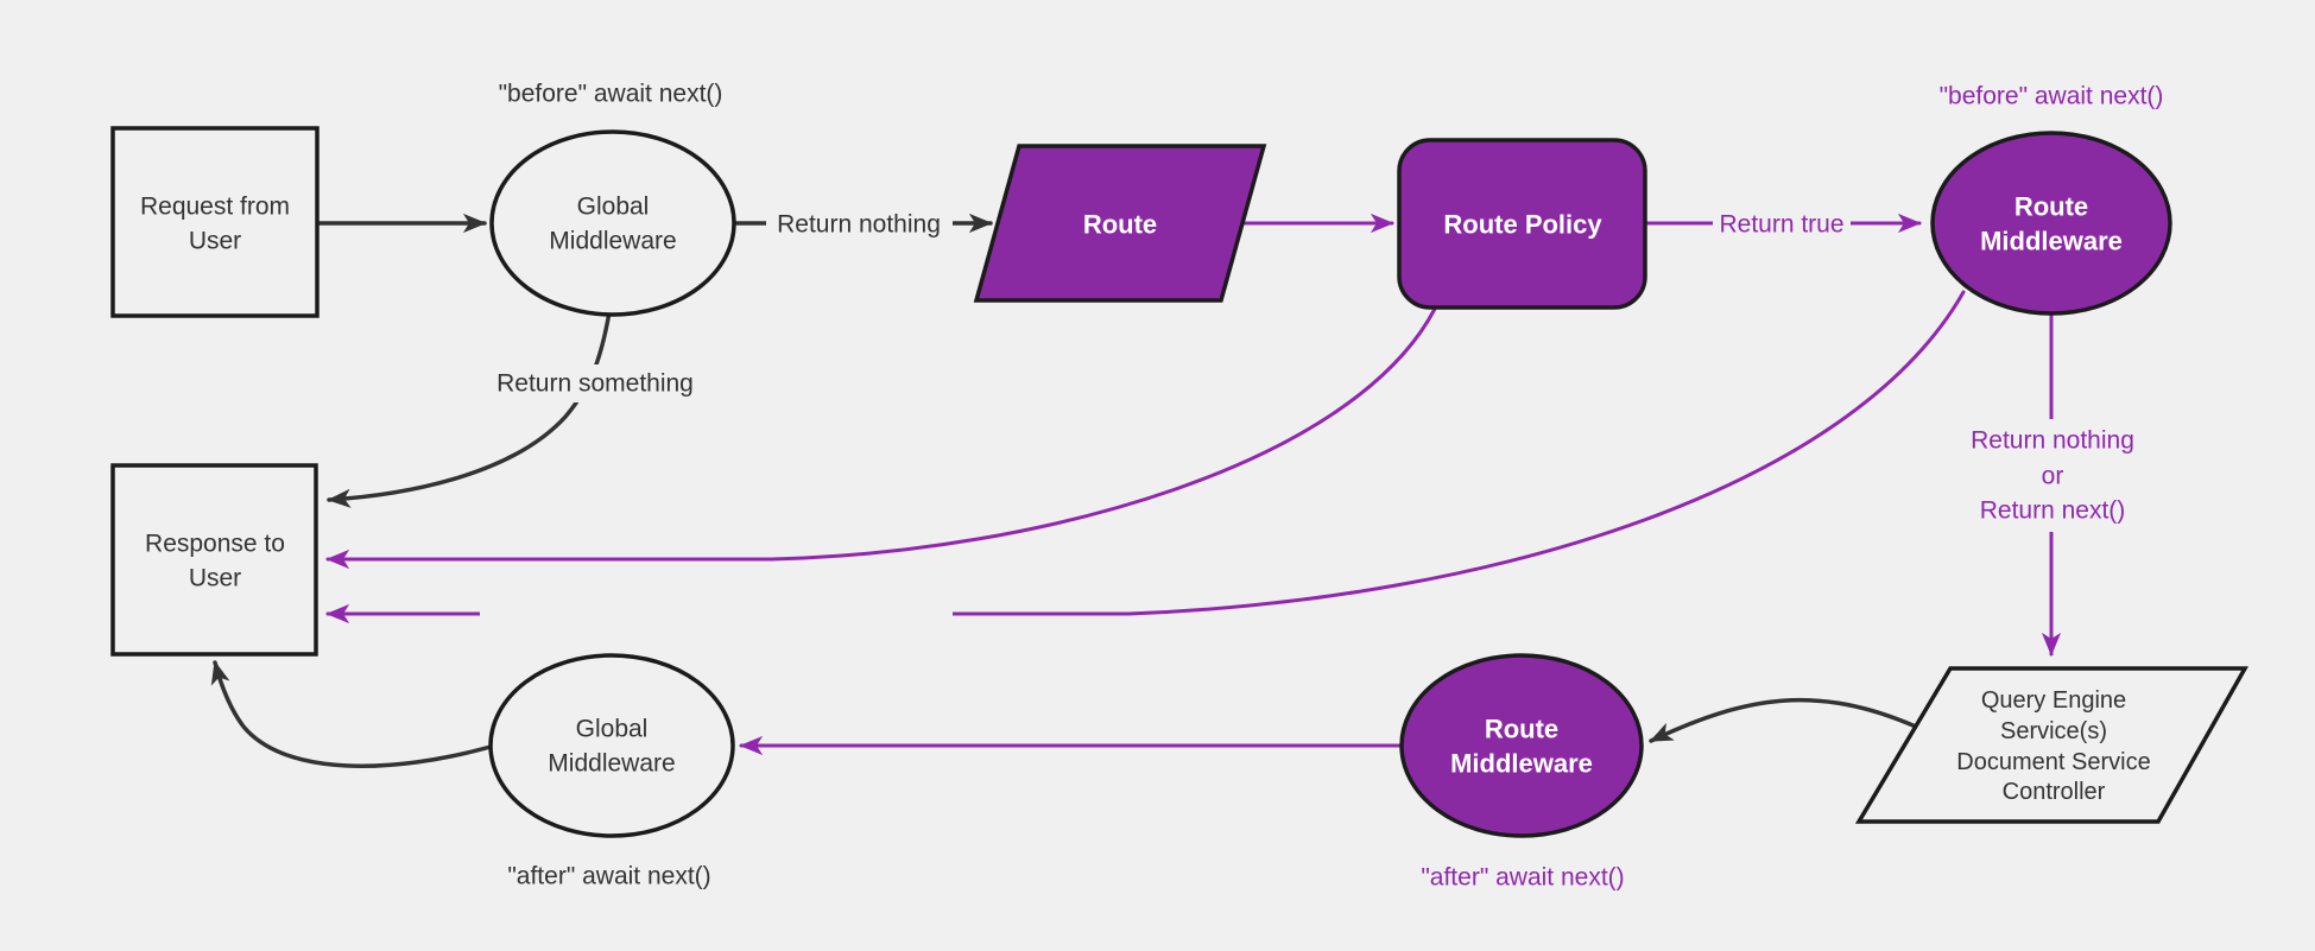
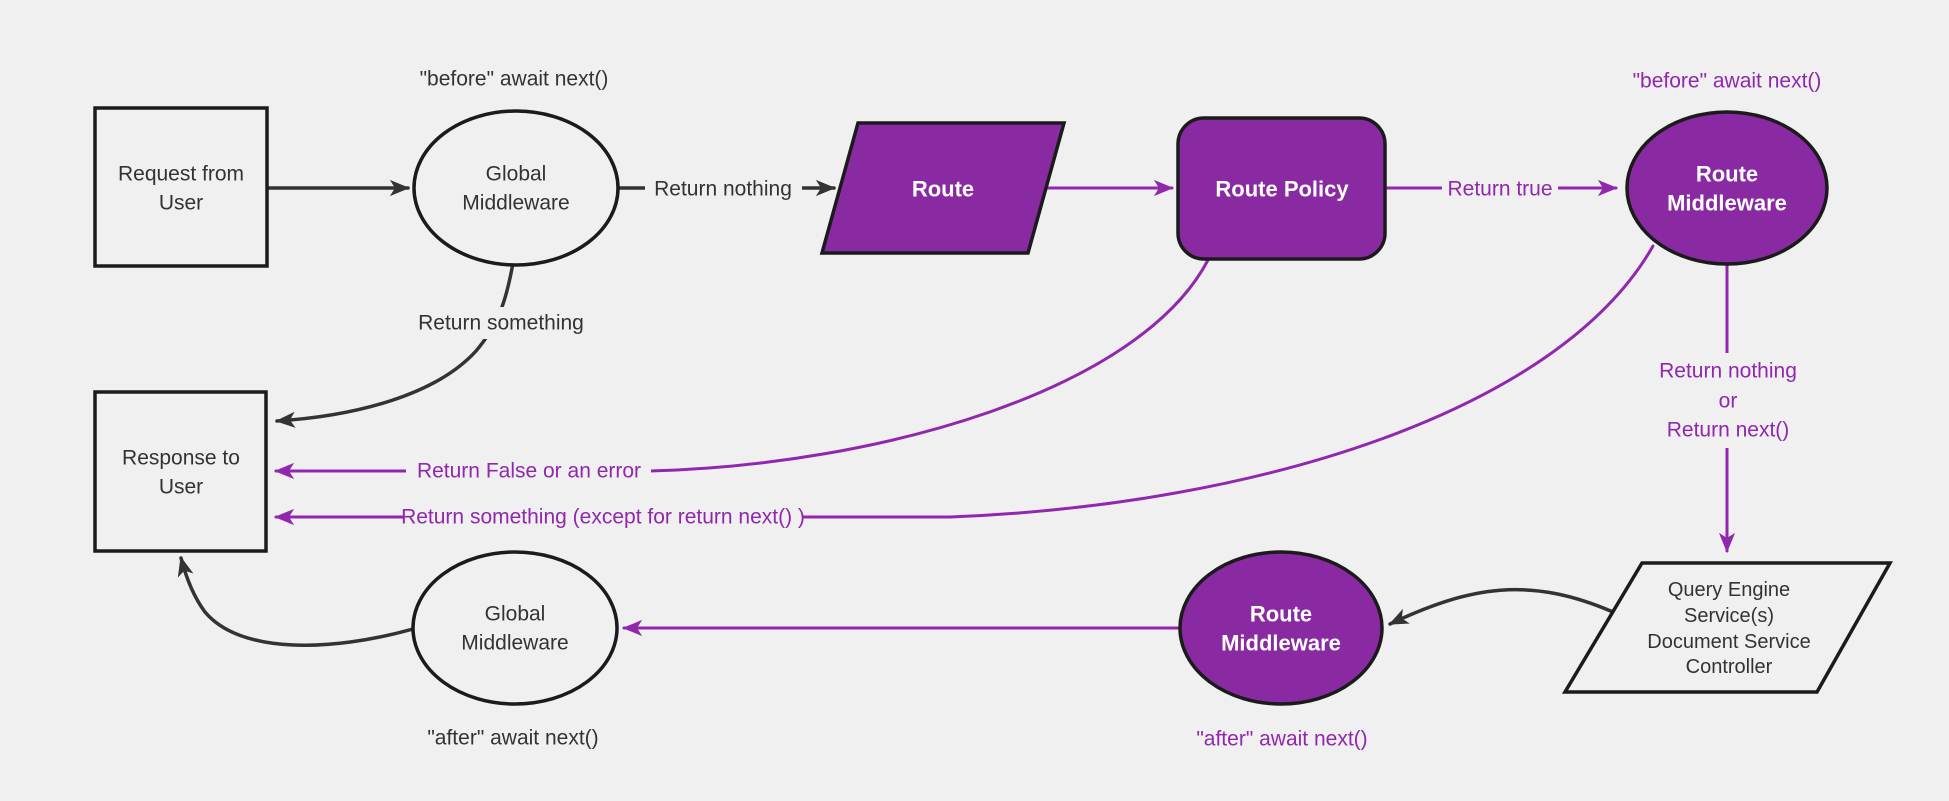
  Request from
  User
  Global
  Middleware
  Route
  Route Policy
  Route
  Middleware
  Query Engine
  Service(s)
  Document Service
  Controller
  Route
  Middleware
  Global
  Middleware
  Response to
  User
  "before" await next()
  "before" await next()
  Return nothing
  Return true
  Return nothing
  or
  Return next()
  Return something
+ Return False or an error
+ Return something (except for return next() )
  "after" await next()
  "after" await next()
